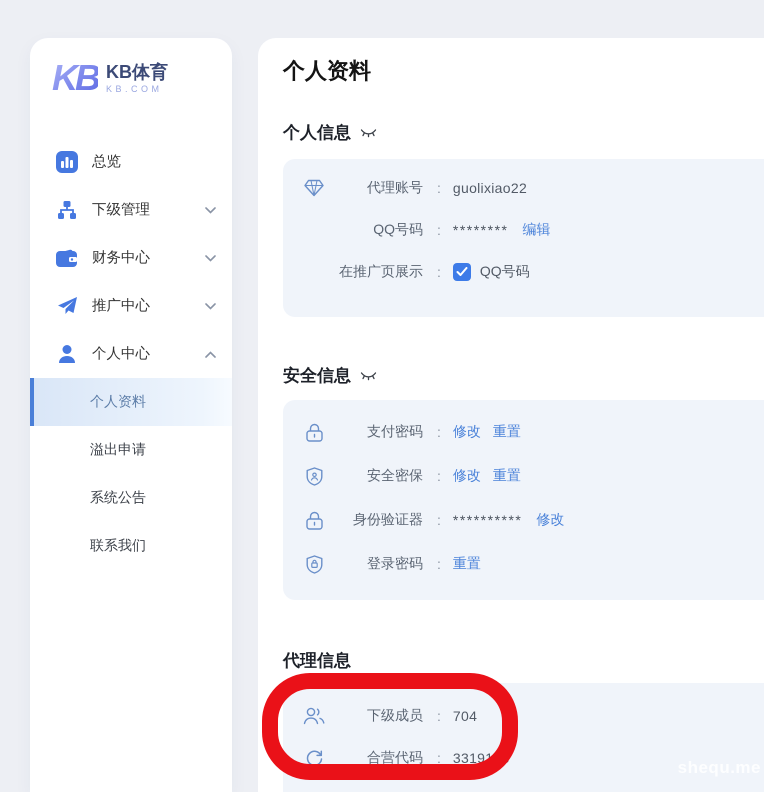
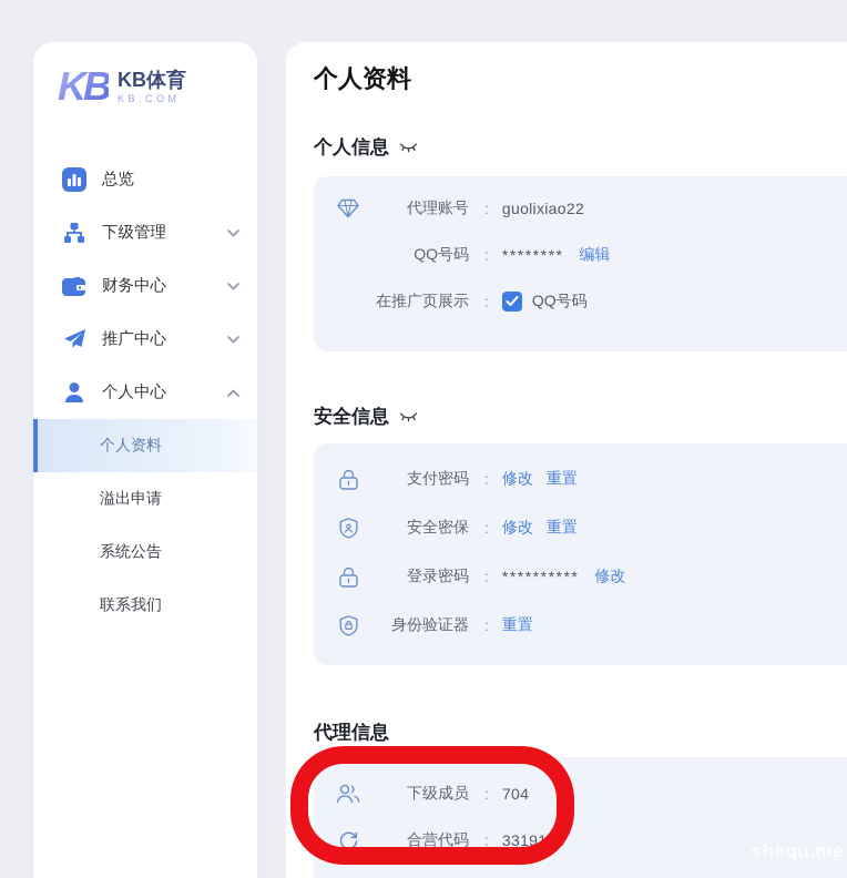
  KB
  KB体育
  KB.COM
  总览
  下级管理
  财务中心
  推广中心
  个人中心
  个人资料
  溢出申请
  系统公告
  联系我们
  个人资料
  个人信息
  代理账号
  :
  guolixiao22
  QQ号码
  :
  ********
  编辑
  在推广页展示
  :
  QQ号码
  安全信息
  支付密码
  :
  修改
  重置
  安全密保
  :
  修改
  重置
- 身份验证器
+ 登录密码
  :
  **********
  修改
- 登录密码
+ 身份验证器
  :
  重置
  代理信息
  下级成员
  :
  704
  合营代码
  :
  3319198
